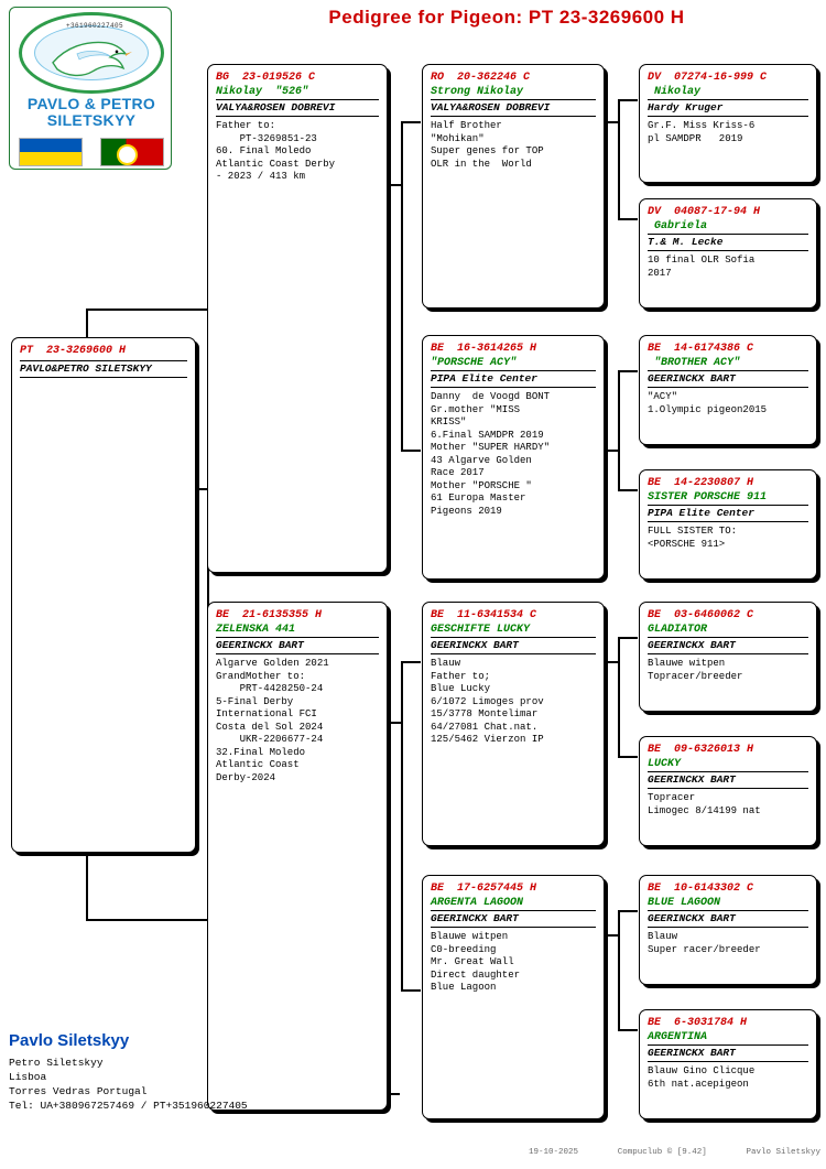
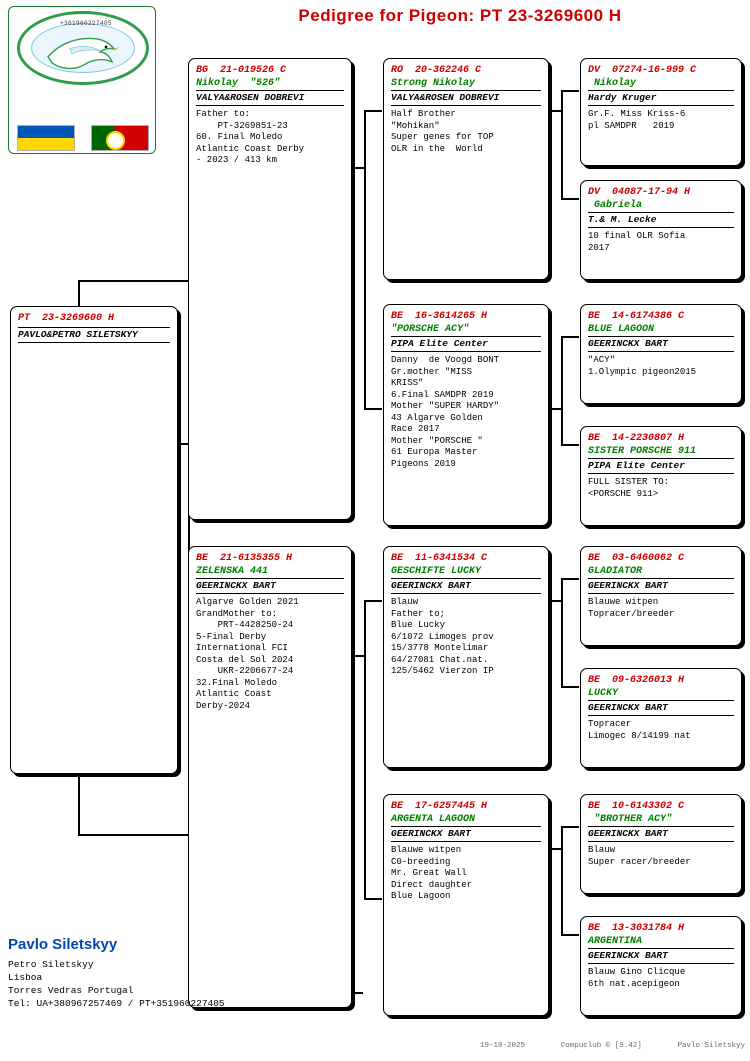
- PAVLO & PETRO
- SILETSKYY
  Pedigree for Pigeon: PT 23-3269600 H
  PT 23-3269600 H
  PAVLO&PETRO SILETSKYY
- BG 23-019526 C
+ BG 21-019526 C
  Nikolay "526"
  VALYA&ROSEN DOBREVI
  Father to:
  PT-3269851-23
  60. Final Moledo
  Atlantic Coast Derby
  - 2023 / 413 km
  BE 21-6135355 H
  ZELENSKA 441
  GEERINCKX BART
  Algarve Golden 2021
  GrandMother to:
  PRT-4428250-24
  5-Final Derby
  International FCI
  Costa del Sol 2024
  UKR-2206677-24
  32.Final Moledo
  Atlantic Coast
  Derby-2024
  RO 20-362246 C
  Strong Nikolay
  VALYA&ROSEN DOBREVI
  Half Brother
  "Mohikan"
  Super genes for TOP
  OLR in the World
  BE 16-3614265 H
  "PORSCHE ACY"
  PIPA Elite Center
  Danny de Voogd BONT
  Gr.mother "MISS
  KRISS"
  6.Final SAMDPR 2019
  Mother "SUPER HARDY"
  43 Algarve Golden
  Race 2017
  Mother "PORSCHE "
  61 Europa Master
  Pigeons 2019
  BE 11-6341534 C
  GESCHIFTE LUCKY
  GEERINCKX BART
  Blauw
  Father to;
  Blue Lucky
  6/1072 Limoges prov
  15/3778 Montelimar
  64/27081 Chat.nat.
  125/5462 Vierzon IP
  BE 17-6257445 H
  ARGENTA LAGOON
  GEERINCKX BART
  Blauwe witpen
  C0-breeding
  Mr. Great Wall
  Direct daughter
  Blue Lagoon
  DV 07274-16-999 C
  Nikolay
  Hardy Kruger
  Gr.F. Miss Kriss-6
  pl SAMDPR 2019
  DV 04087-17-94 H
  Gabriela
  T.& M. Lecke
  10 final OLR Sofia
  2017
  BE 14-6174386 C
- "BROTHER ACY"
+ BLUE LAGOON
  GEERINCKX BART
  "ACY"
  1.Olympic pigeon2015
  BE 14-2230807 H
  SISTER PORSCHE 911
  PIPA Elite Center
  FULL SISTER TO:
  <PORSCHE 911>
  BE 03-6460062 C
  GLADIATOR
  GEERINCKX BART
  Blauwe witpen
  Topracer/breeder
  BE 09-6326013 H
  LUCKY
  GEERINCKX BART
  Topracer
  Limogec 8/14199 nat
  BE 10-6143302 C
- BLUE LAGOON
+ "BROTHER ACY"
  GEERINCKX BART
  Blauw
  Super racer/breeder
- BE 6-3031784 H
+ BE 13-3031784 H
  ARGENTINA
  GEERINCKX BART
  Blauw Gino Clicque
  6th nat.acepigeon
  Pavlo Siletskyy
  Petro Siletskyy
  Lisboa
  Torres Vedras Portugal
  Tel: UA+380967257469 / PT+351960227405
  19-10-2025
  Compuclub © [9.42]
  Pavlo Siletskyy
